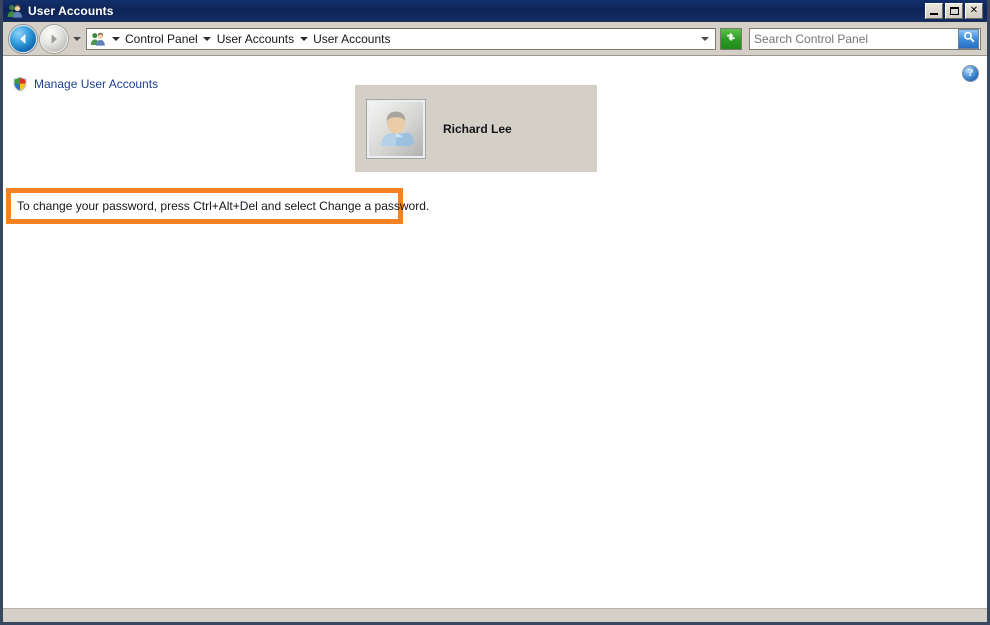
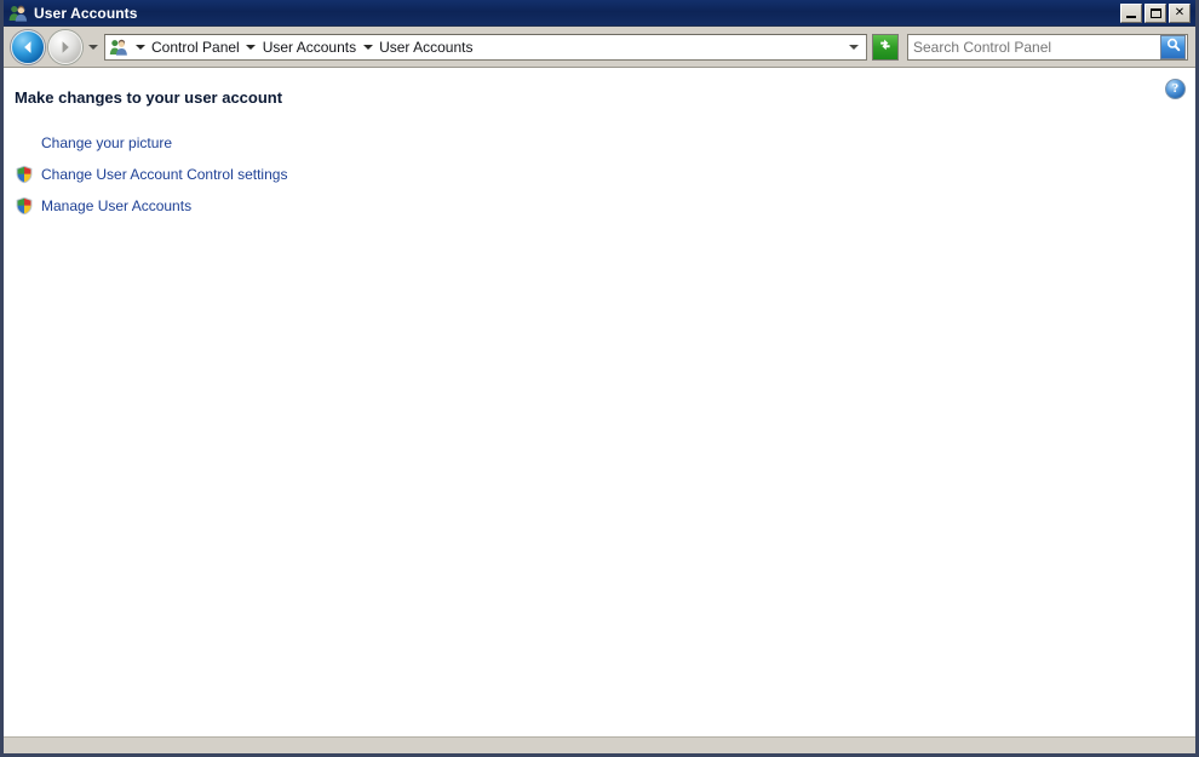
  User Accounts
  ✕
  Control Panel
  User Accounts
  User Accounts
  Search Control Panel
  ?
+ Make changes to your user account
+ Change your picture
+ Change User Account Control settings
  Manage User Accounts
- Richard Lee
- To change your password, press Ctrl+Alt+Del and select Change a password.
